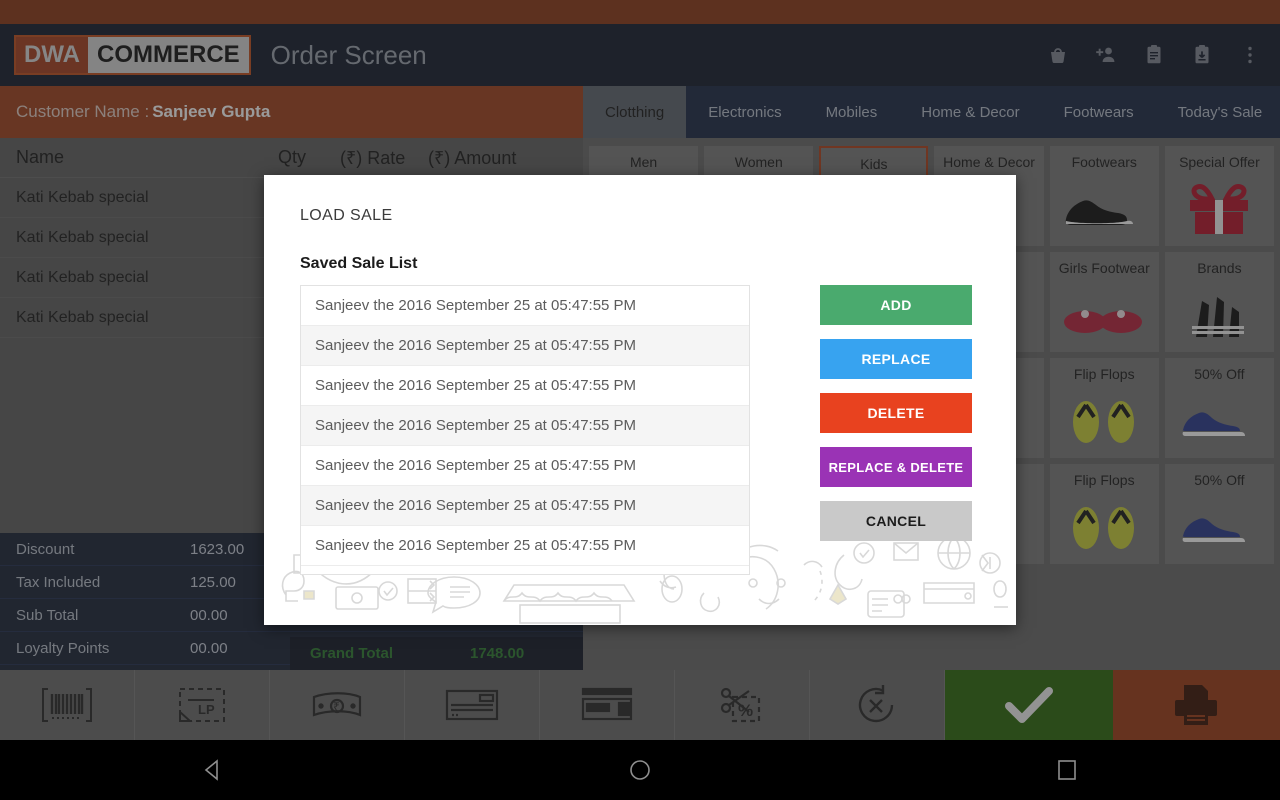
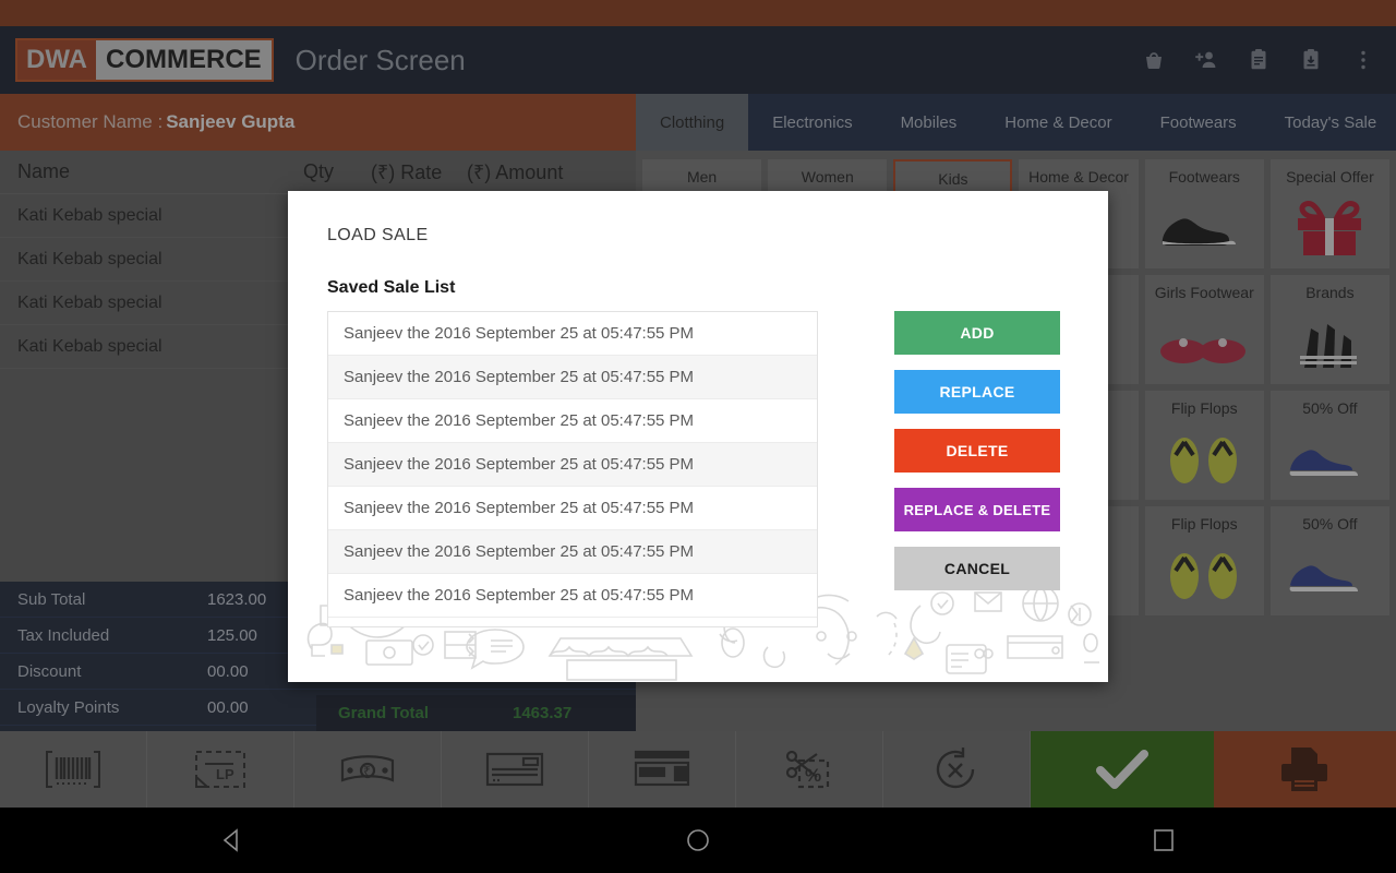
  DWA
  COMMERCE
  Order Screen
  Customer Name :
  Sanjeev Gupta
  Clotthing
  Electronics
  Mobiles
  Home & Decor
  Footwears
  Today's Sale
  Name
  Qty
  (₹) Rate
  (₹) Amount
  Kati Kebab special
  Kati Kebab special
  Kati Kebab special
  Kati Kebab special
- Discount
+ Sub Total
  1623.00
  Tax Included
  125.00
- Sub Total
+ Discount
  00.00
  Loyalty Points
  00.00
  Grand Total
- 1748.00
+ 1463.37
  Men
  Women
  Kids
  Home & Decor
  Footwears
  Special Offer
  Girls Footwear
  Brands
  Flip Flops
  50% Off
  Flip Flops
  50% Off
  LP
  ₹
  %
  LOAD SALE
  Saved Sale List
  Sanjeev the 2016 September 25 at 05:47:55 PM
  Sanjeev the 2016 September 25 at 05:47:55 PM
  Sanjeev the 2016 September 25 at 05:47:55 PM
  Sanjeev the 2016 September 25 at 05:47:55 PM
  Sanjeev the 2016 September 25 at 05:47:55 PM
  Sanjeev the 2016 September 25 at 05:47:55 PM
  Sanjeev the 2016 September 25 at 05:47:55 PM
  ADD
  REPLACE
  DELETE
  REPLACE & DELETE
  CANCEL
